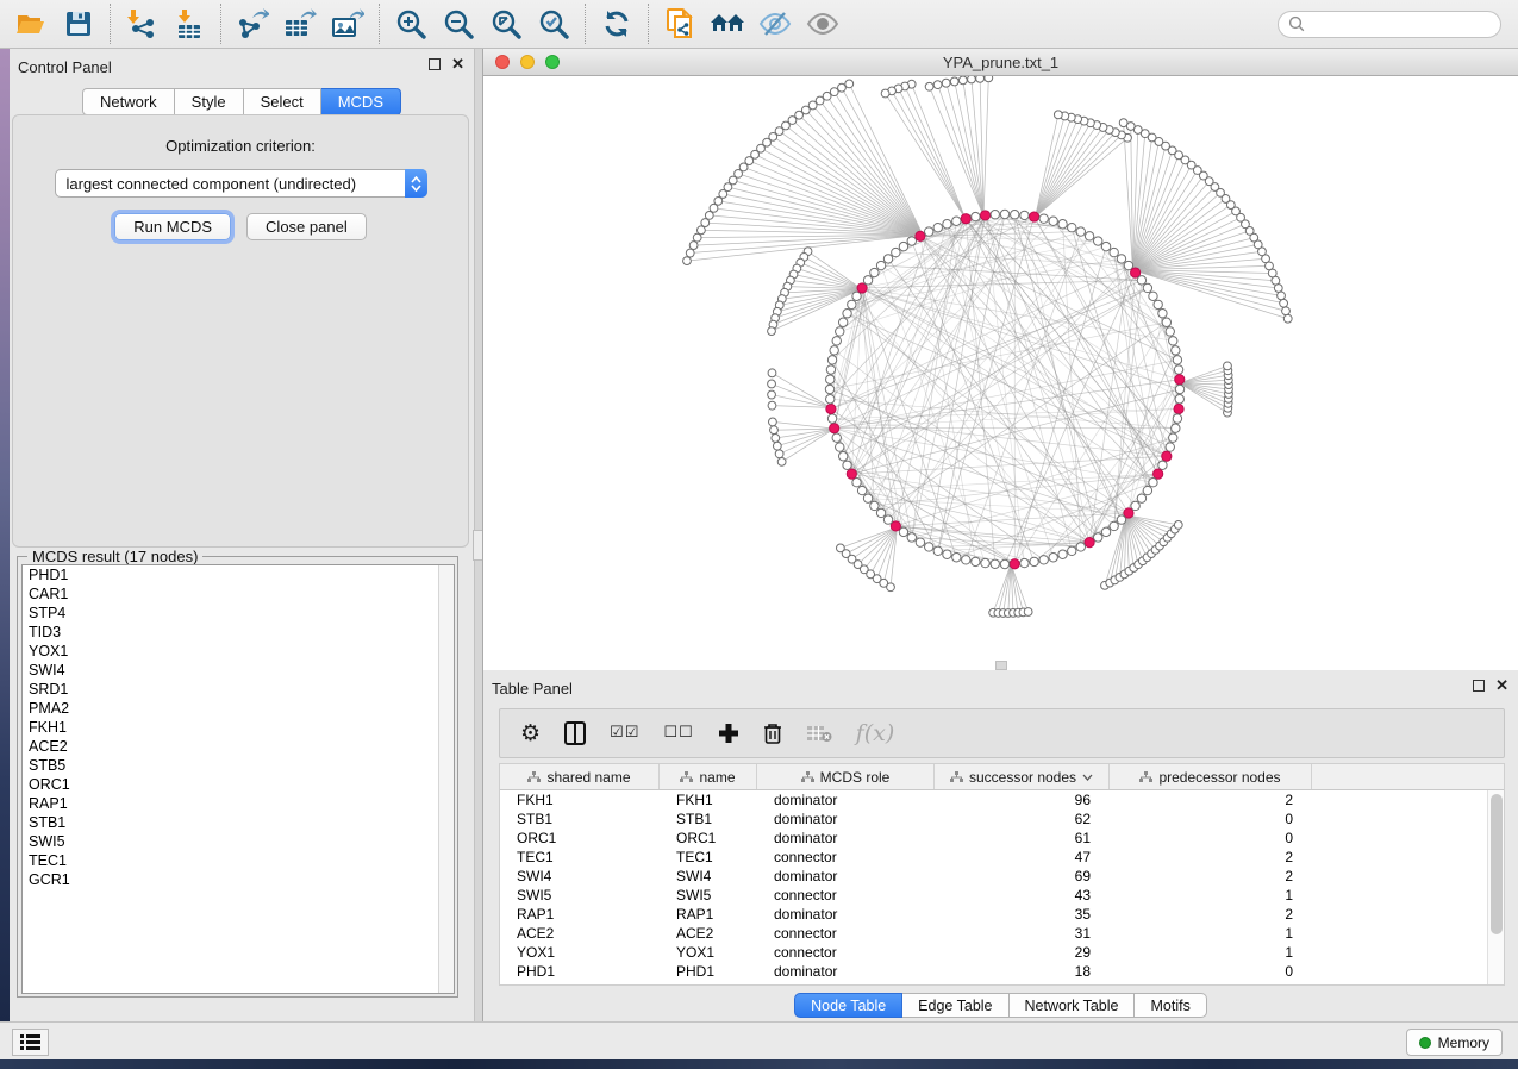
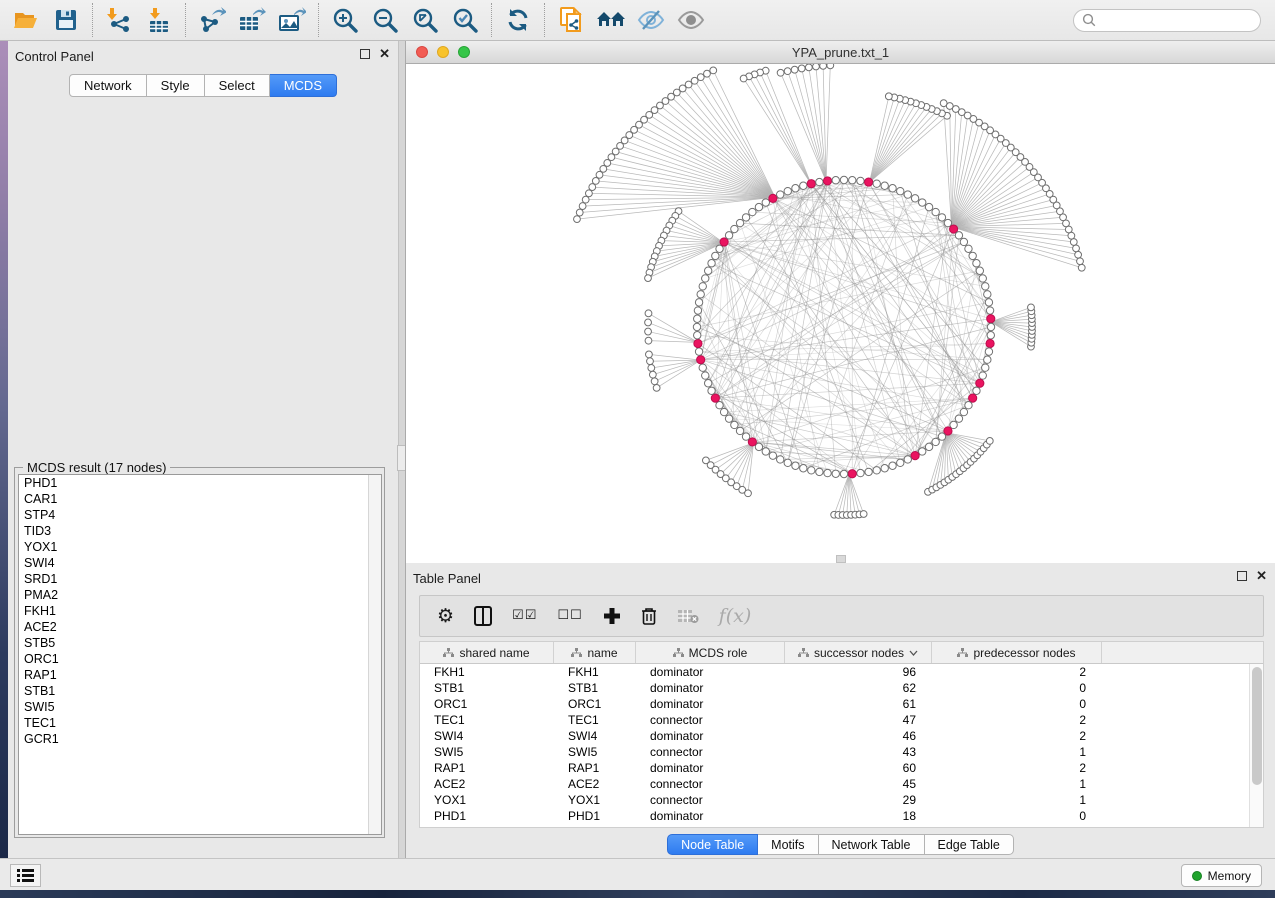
  Control Panel
  ✕
  Network
  Style
  Select
  MCDS
- Optimization criterion:
- largest connected component (undirected)
- Run MCDS
- Close panel
  MCDS result (17 nodes)
  PHD1
  CAR1
  STP4
  TID3
  YOX1
  SWI4
  SRD1
  PMA2
  FKH1
  ACE2
  STB5
  ORC1
  RAP1
  STB1
  SWI5
  TEC1
  GCR1
  YPA_prune.txt_1
  Table Panel
  ✕
  ⚙
  ☑☑
  ☐☐
  f(x)
  shared name
  name
  MCDS role
  successor nodes
  predecessor nodes
  FKH1
  FKH1
  dominator
  96
  2
  STB1
  STB1
  dominator
  62
  0
  ORC1
  ORC1
  dominator
  61
  0
  TEC1
  TEC1
  connector
  47
  2
  SWI4
  SWI4
  dominator
- 69
+ 46
  2
  SWI5
  SWI5
  connector
  43
  1
  RAP1
  RAP1
  dominator
- 35
+ 60
  2
  ACE2
  ACE2
  connector
- 31
+ 45
  1
  YOX1
  YOX1
  connector
  29
  1
  PHD1
  PHD1
  dominator
  18
  0
  Node Table
- Edge Table
+ Motifs
  Network Table
- Motifs
+ Edge Table
  Memory
